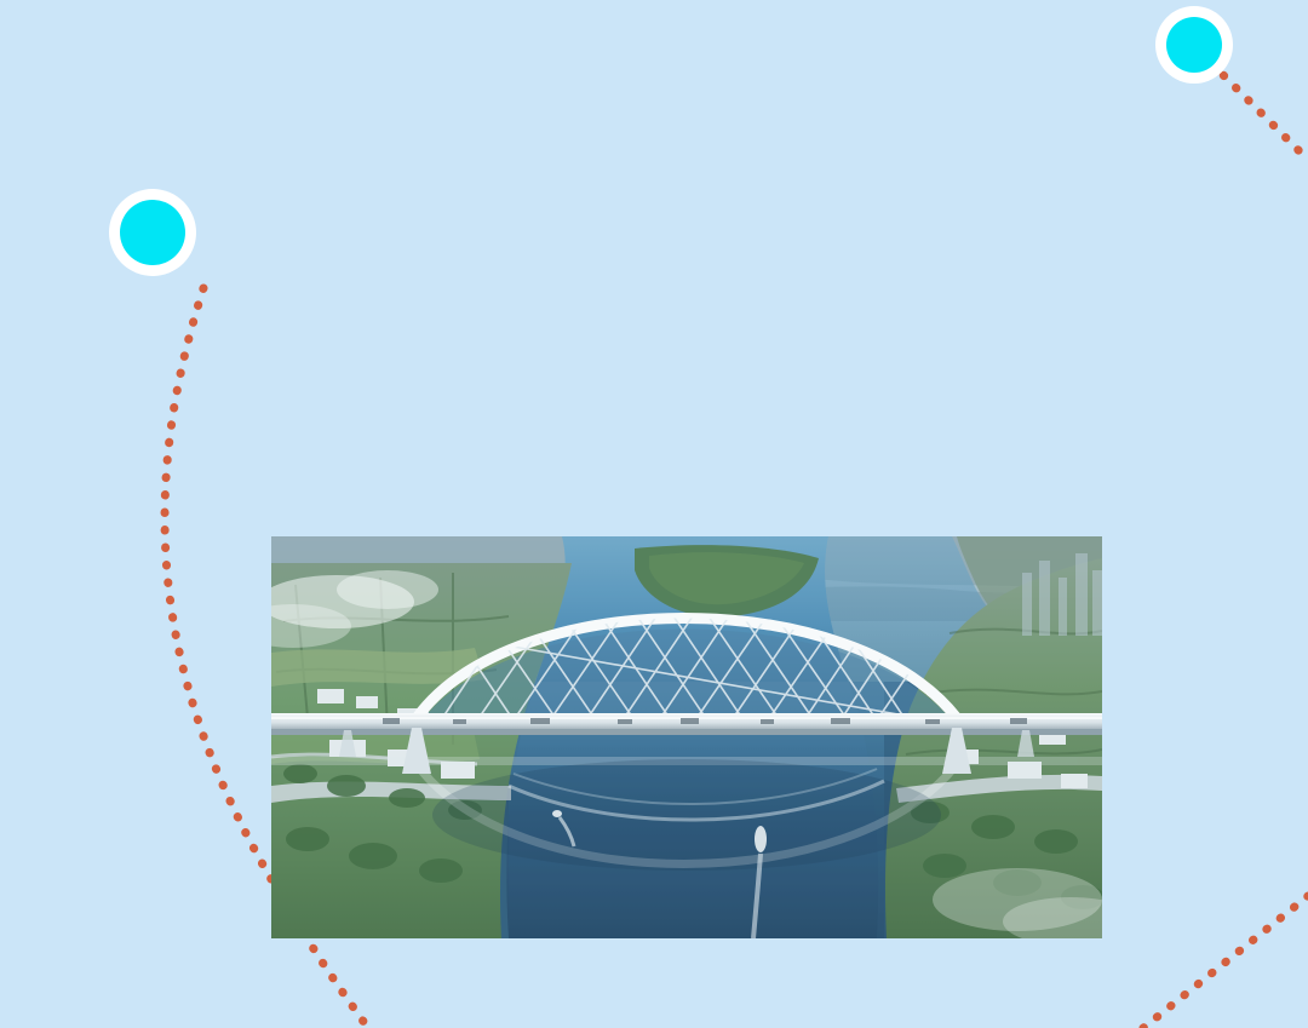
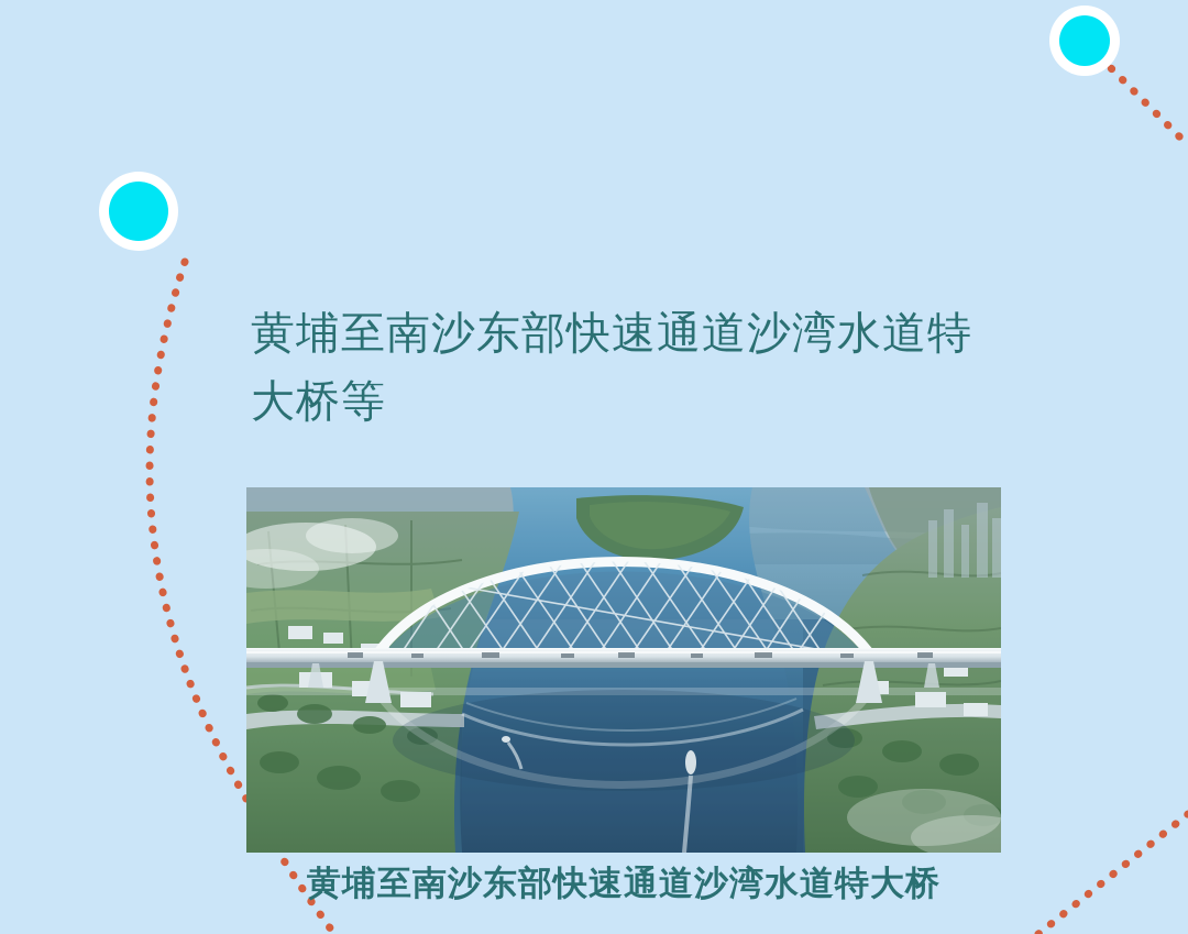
+ 黄埔至南沙东部快速通道沙湾水道特大桥等
+ 黄埔至南沙东部快速通道沙湾水道特大桥
